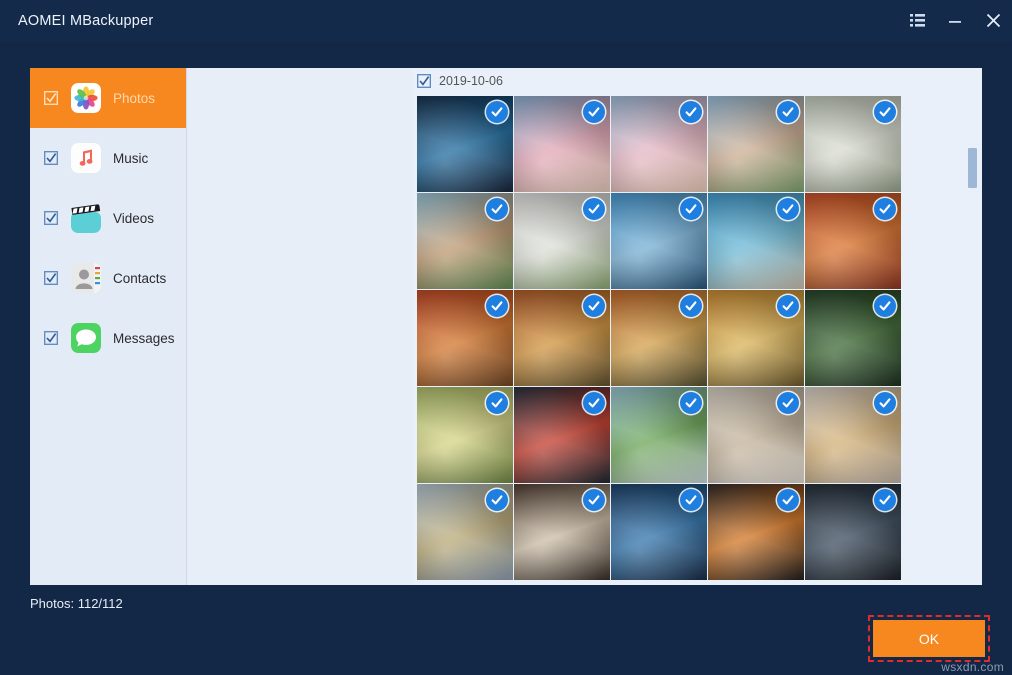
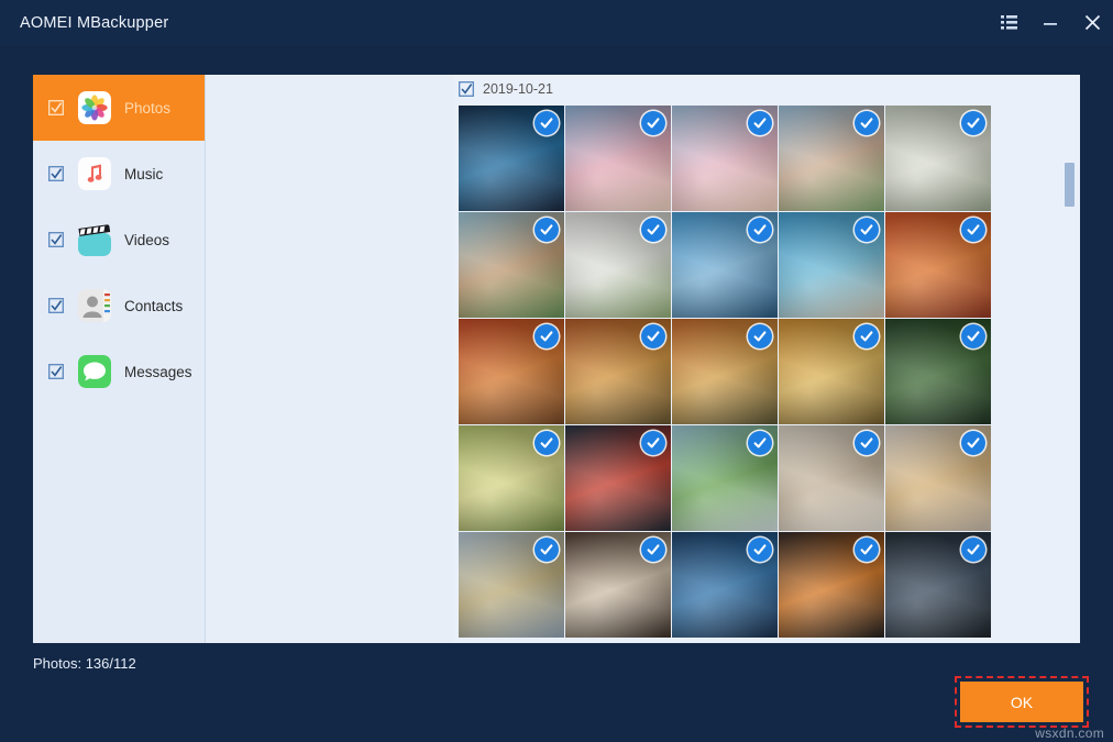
  AOMEI MBackupper
  Photos
  Music
  Videos
  Contacts
  Messages
- 2019-10-06
+ 2019-10-21
- Photos: 112/112
+ Photos: 136/112
  OK
  wsxdn.com
